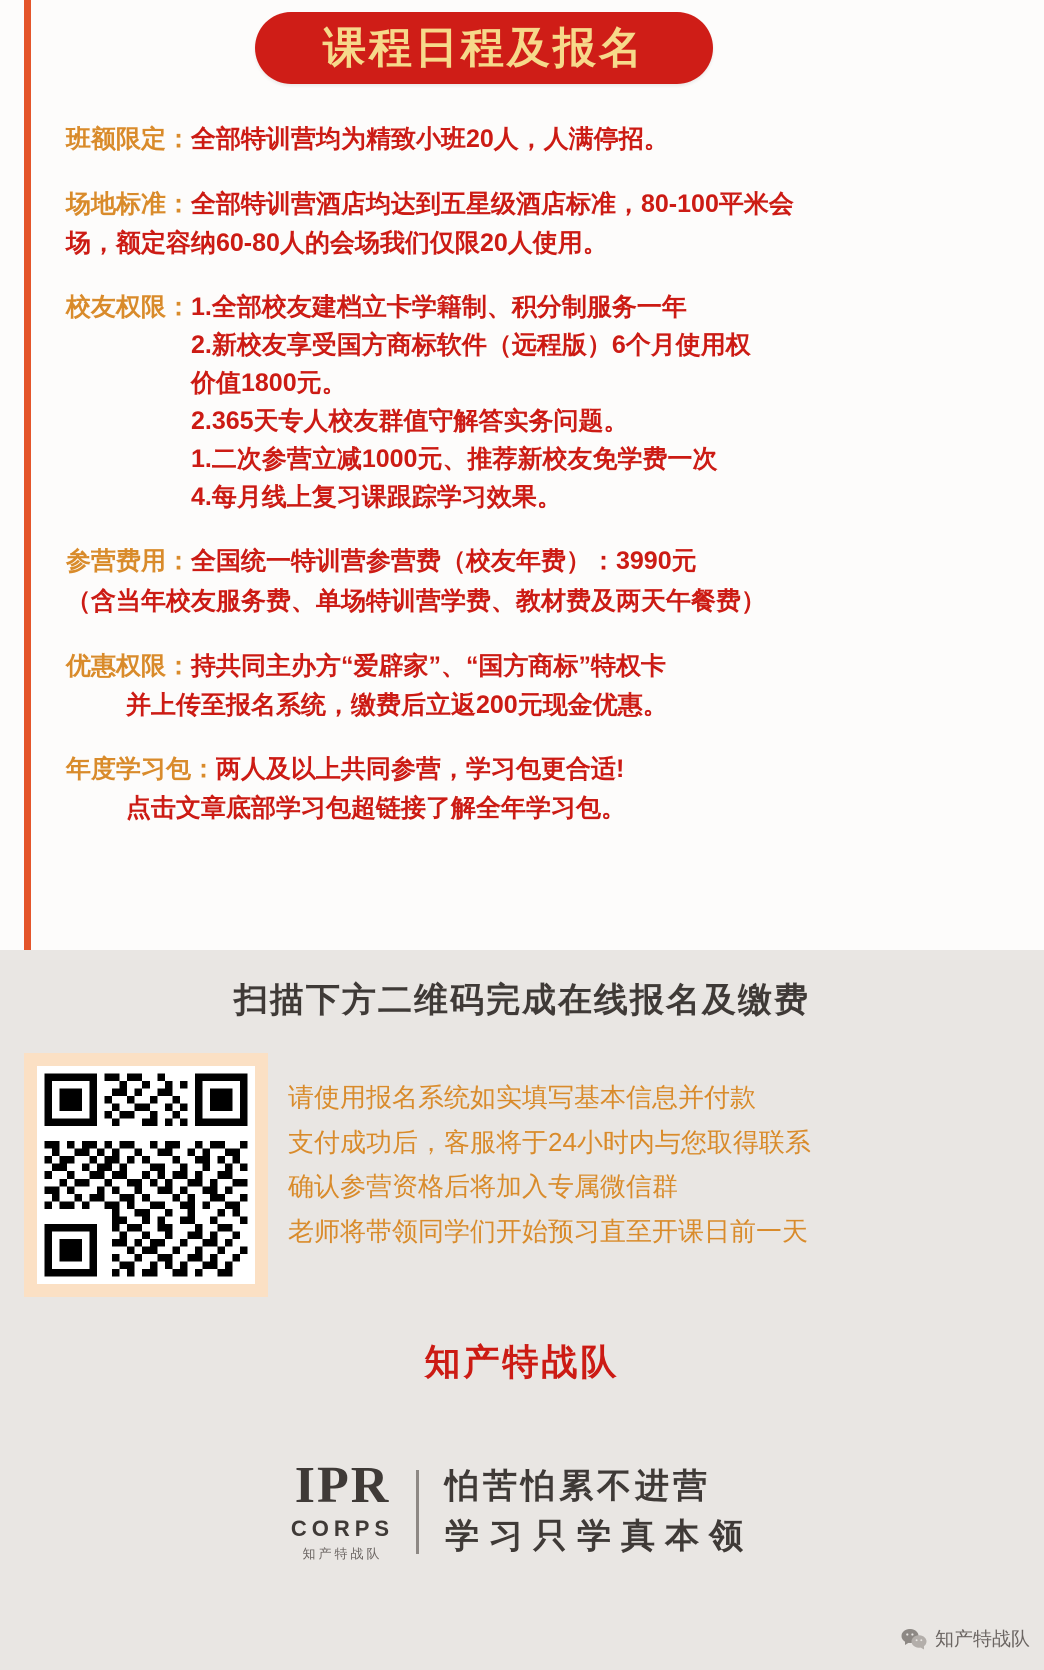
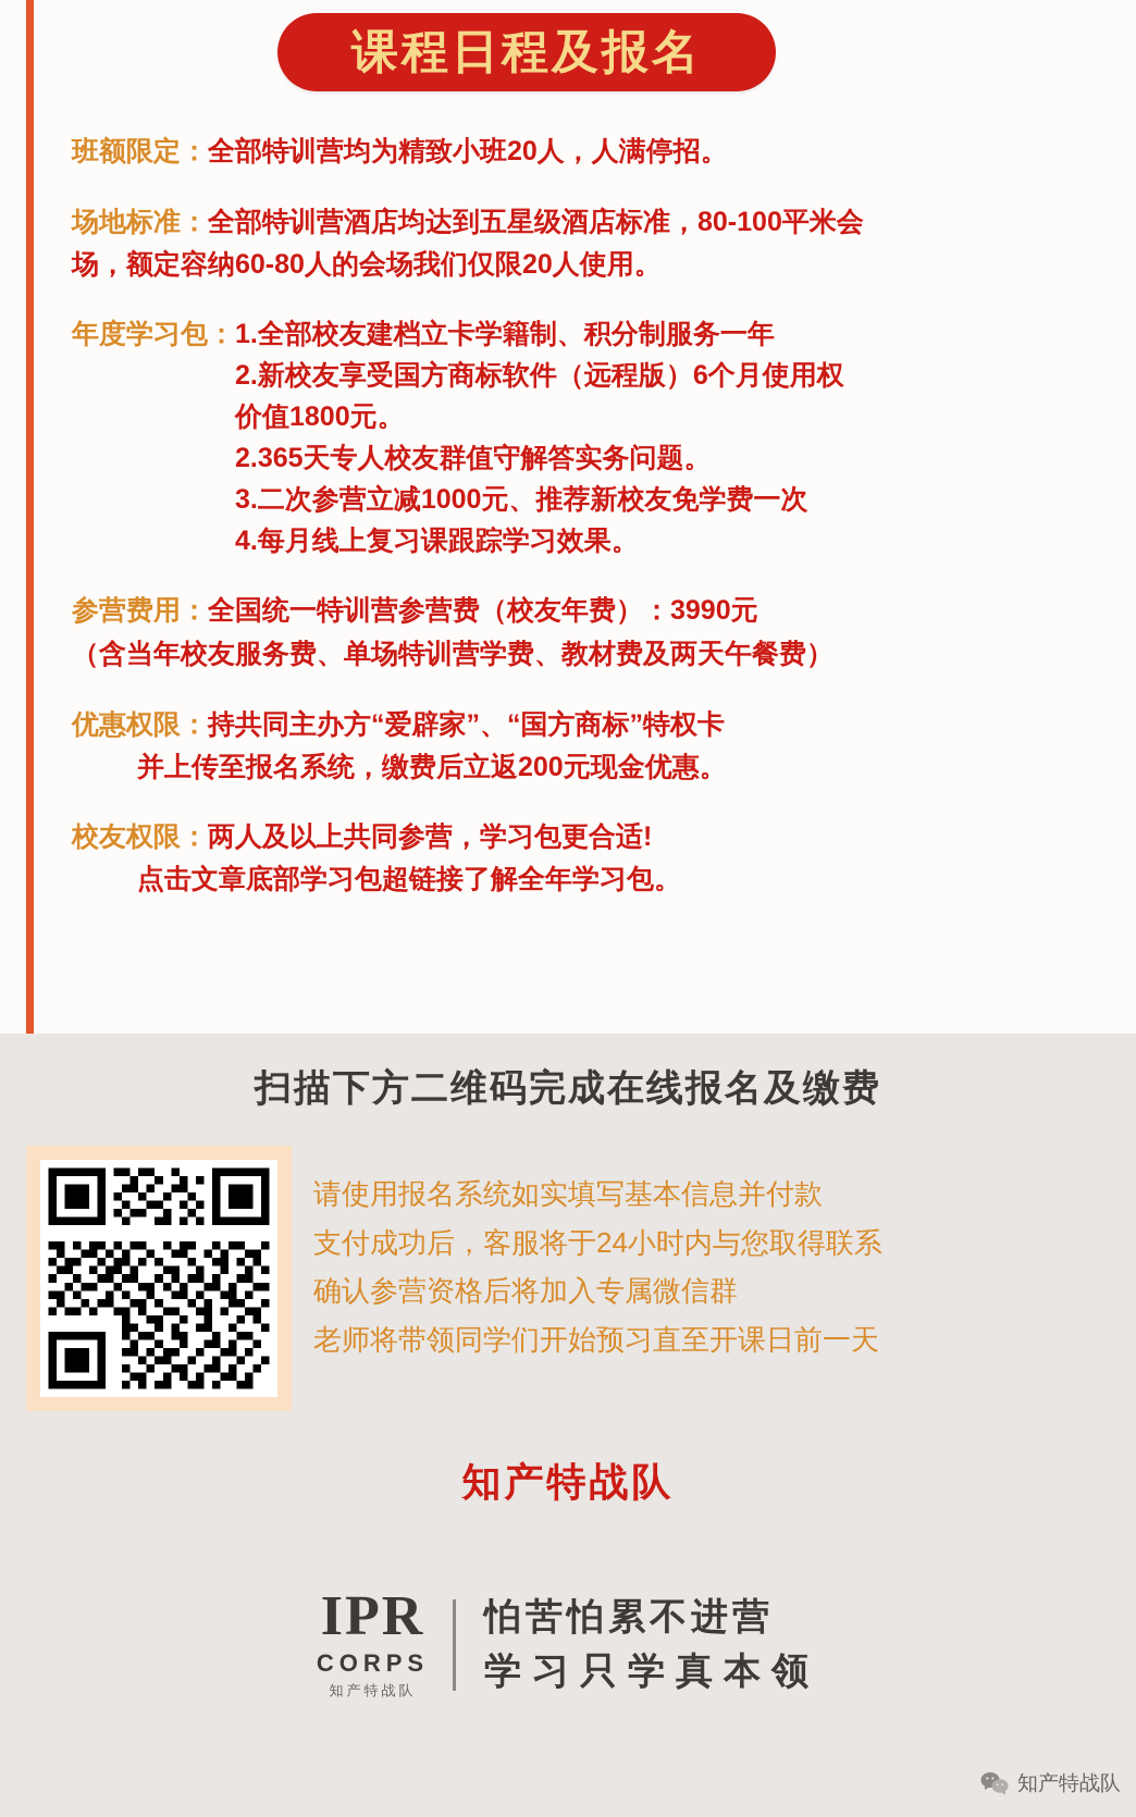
  课程日程及报名
  班额限定：
  全部特训营均为精致小班20人，人满停招。
  场地标准：
  全部特训营酒店均达到五星级酒店标准，80-100平米会
  场，额定容纳60-80人的会场我们仅限20人使用。
- 校友权限：
+ 年度学习包：
  1.全部校友建档立卡学籍制、积分制服务一年
  2.新校友享受国方商标软件（远程版）6个月使用权
  价值1800元。
  2.365天专人校友群值守解答实务问题。
- 1.二次参营立减1000元、推荐新校友免学费一次
+ 3.二次参营立减1000元、推荐新校友免学费一次
  4.每月线上复习课跟踪学习效果。
  参营费用：
  全国统一特训营参营费（校友年费）：3990元
  （含当年校友服务费、单场特训营学费、教材费及两天午餐费）
  优惠权限：
  持共同主办方“爱辟家”、“国方商标”特权卡
  并上传至报名系统，缴费后立返200元现金优惠。
- 年度学习包：
+ 校友权限：
  两人及以上共同参营，学习包更合适!
  点击文章底部学习包超链接了解全年学习包。
  扫描下方二维码完成在线报名及缴费
  请使用报名系统如实填写基本信息并付款
  支付成功后，客服将于24小时内与您取得联系
  确认参营资格后将加入专属微信群
  老师将带领同学们开始预习直至开课日前一天
  知产特战队
  IPR
  CORPS
  知产特战队
  怕苦怕累不进营
  学习只学真本领
  知产特战队
